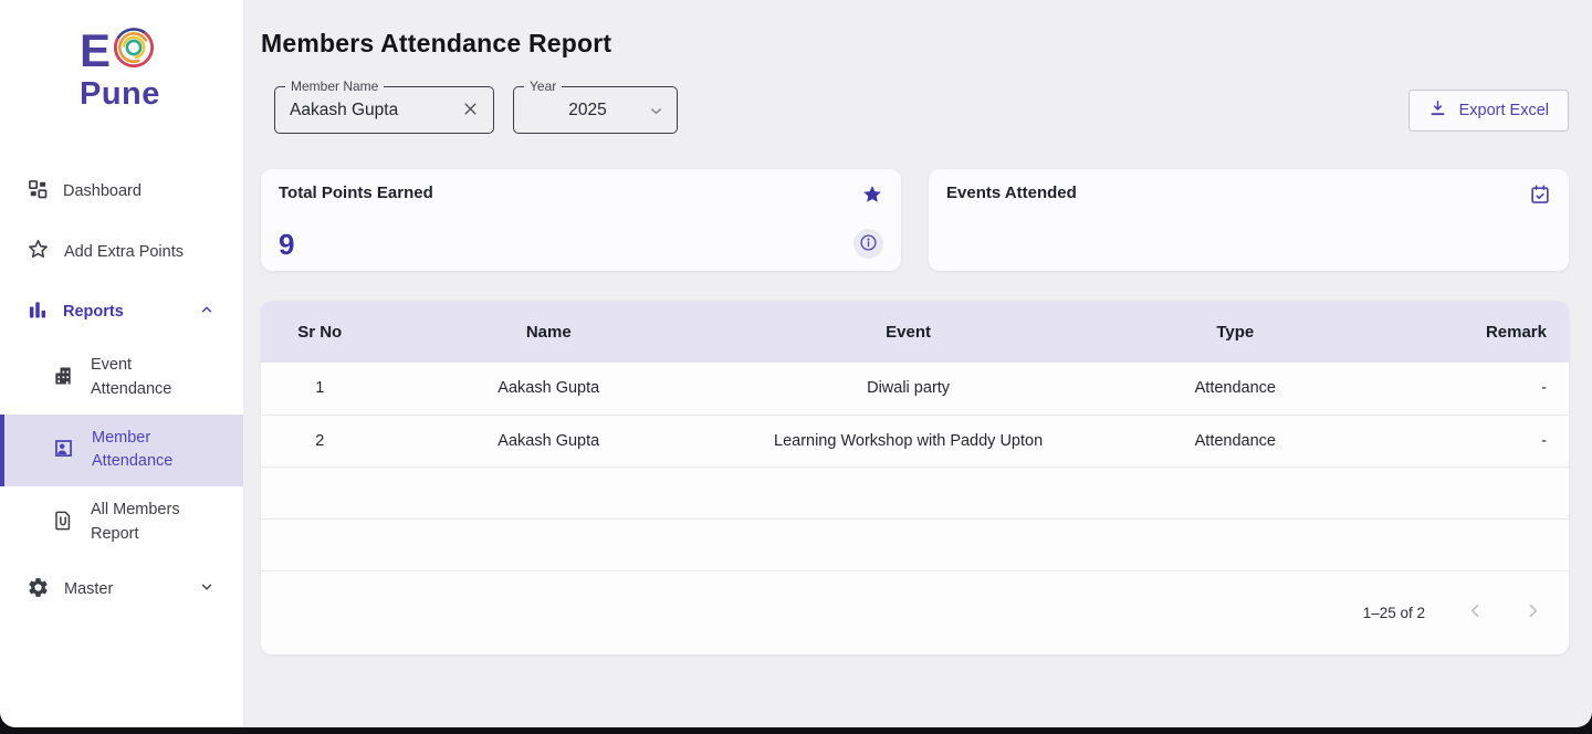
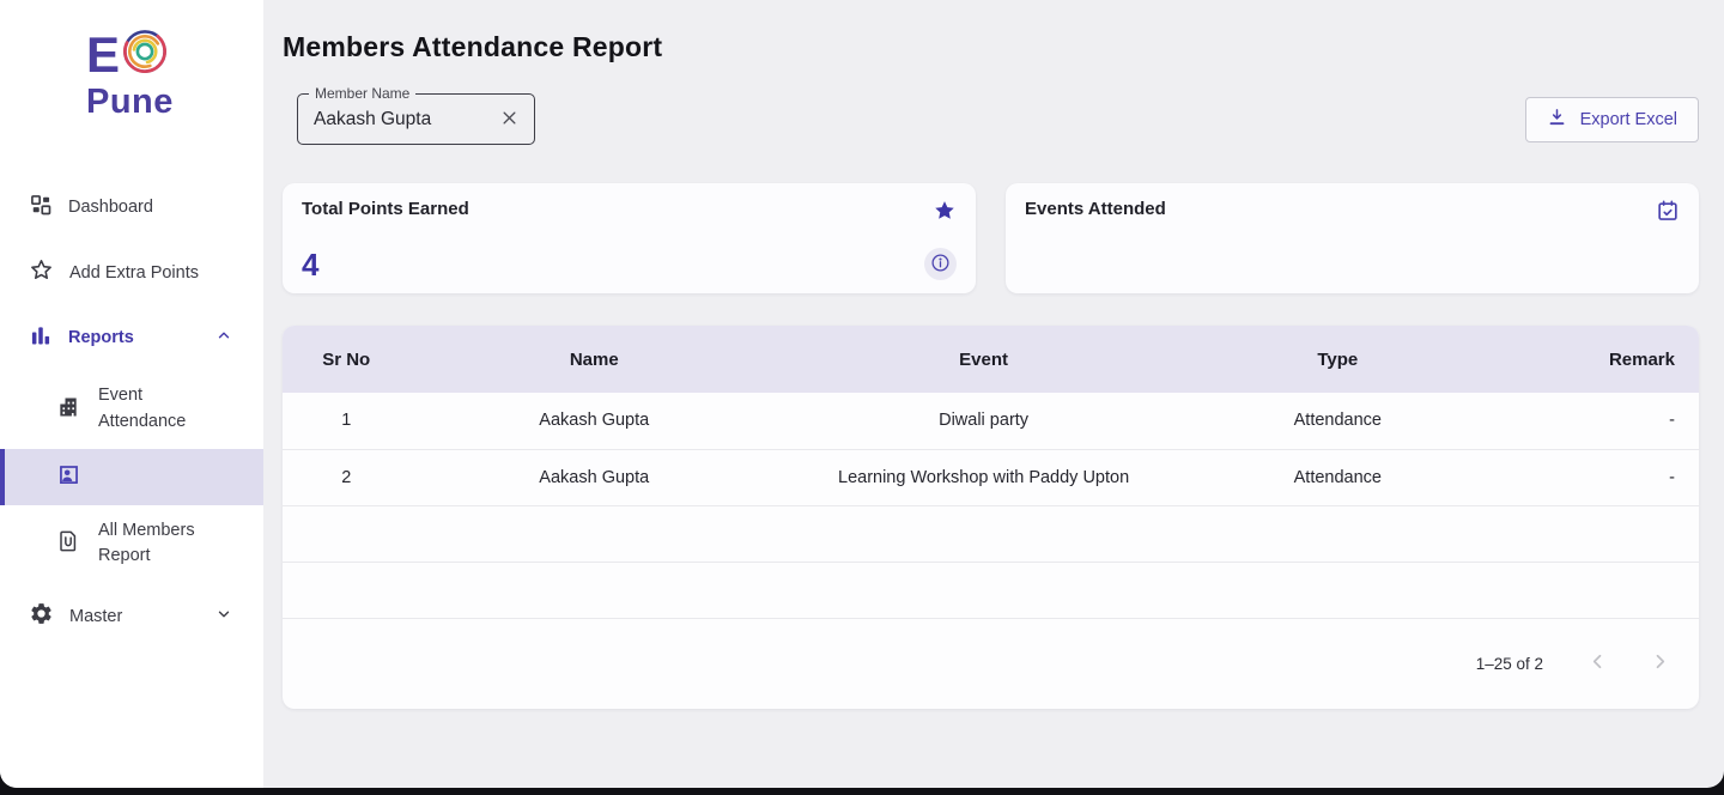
  E
  Pune
  Dashboard
  Add Extra Points
  Reports
  Event Attendance
- Member Attendance
  All Members Report
  Master
  Members Attendance Report
  Member Name
  Aakash Gupta
- Year
- 2025
  Export Excel
  Total Points Earned
- 9
+ 4
  Events Attended
  Sr No	Name	Event	Type	Remark
  1	Aakash Gupta	Diwali party	Attendance	-
  2	Aakash Gupta	Learning Workshop with Paddy Upton	Attendance	-
  1–25 of 2
